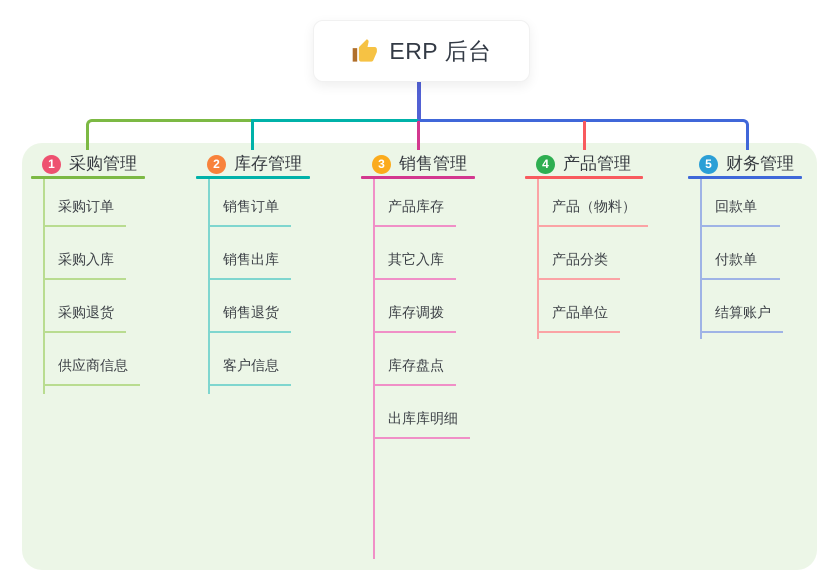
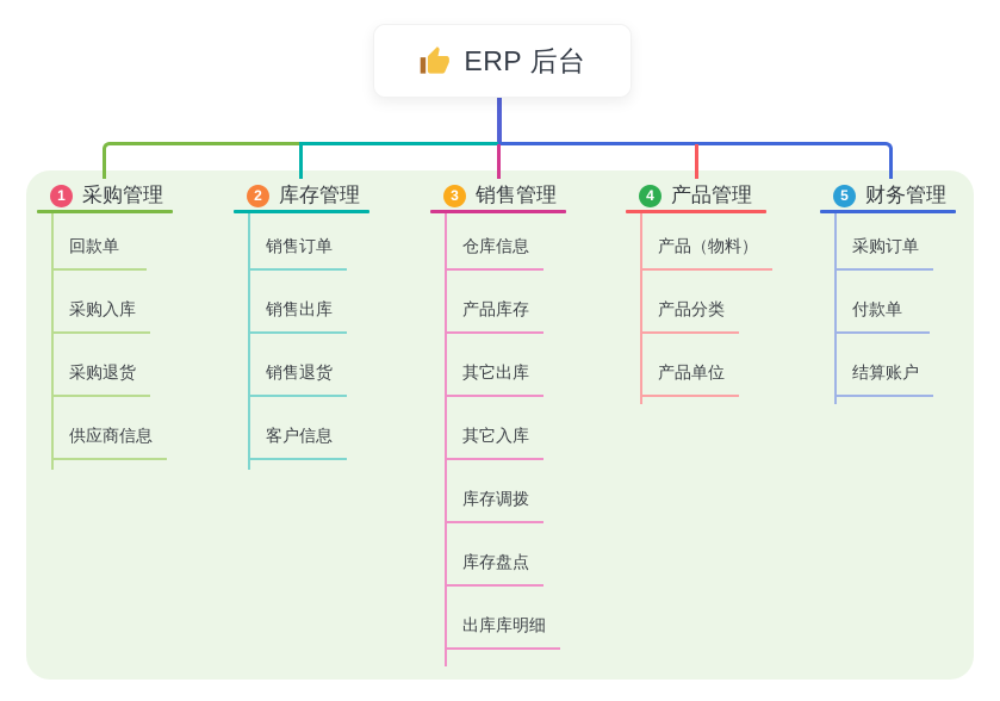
  ERP 后台
  1
  采购管理
- 采购订单
+ 回款单
  采购入库
  采购退货
  供应商信息
  2
  库存管理
  销售订单
  销售出库
  销售退货
  客户信息
  3
  销售管理
+ 仓库信息
  产品库存
+ 其它出库
  其它入库
  库存调拨
  库存盘点
  出库库明细
  4
  产品管理
  产品（物料）
  产品分类
  产品单位
  5
  财务管理
- 回款单
+ 采购订单
  付款单
  结算账户
